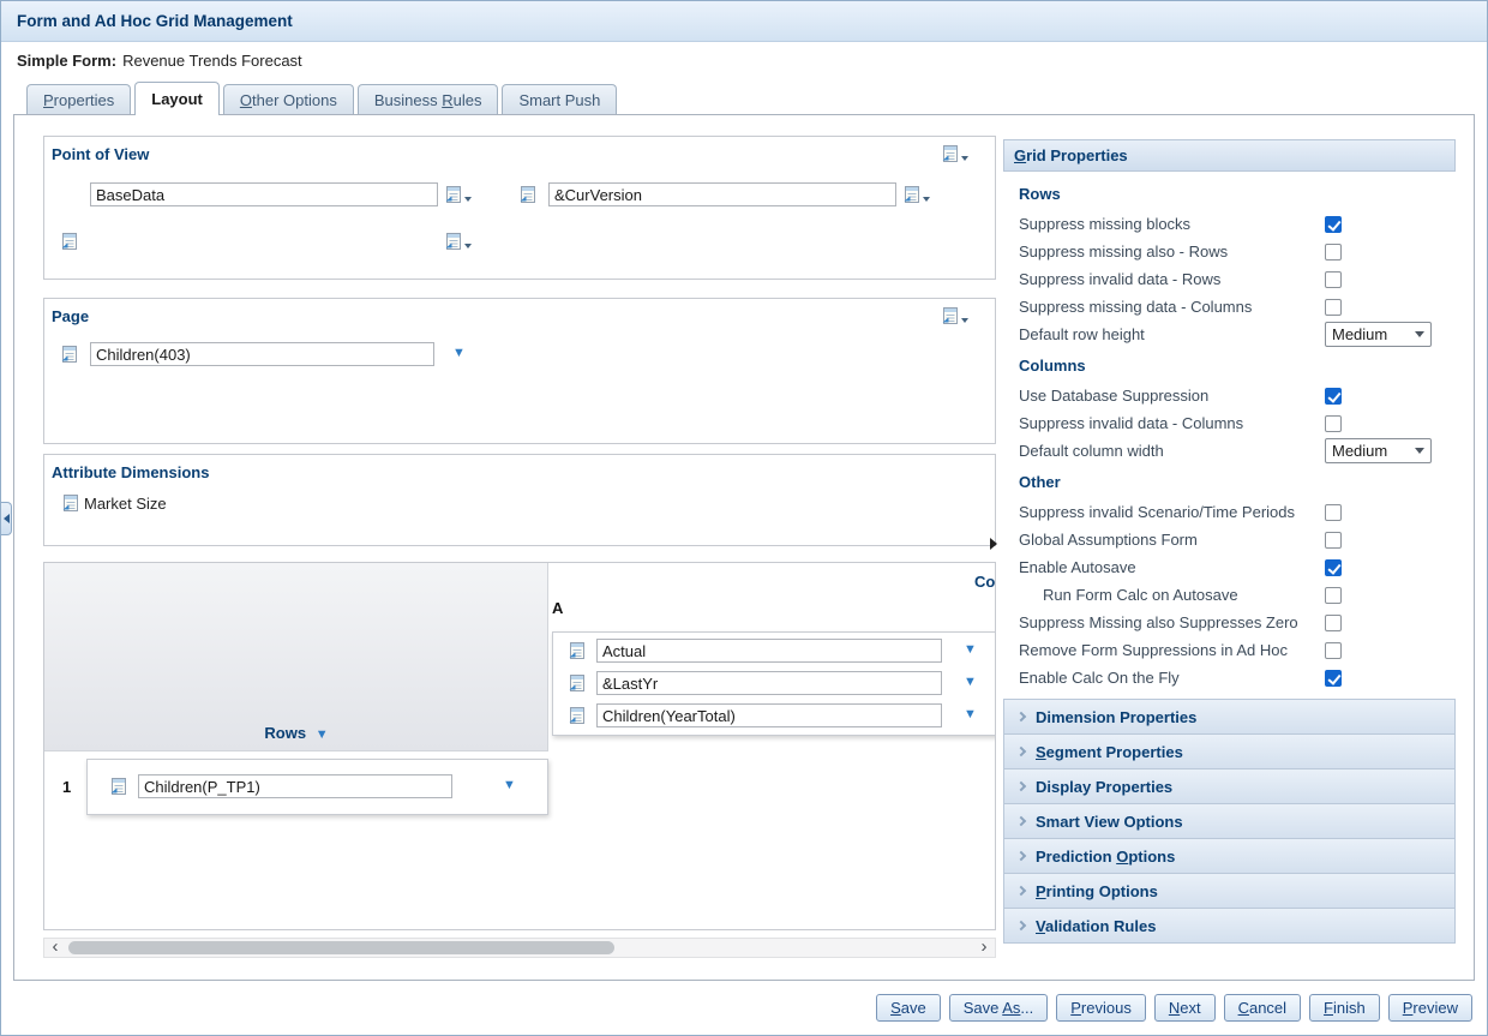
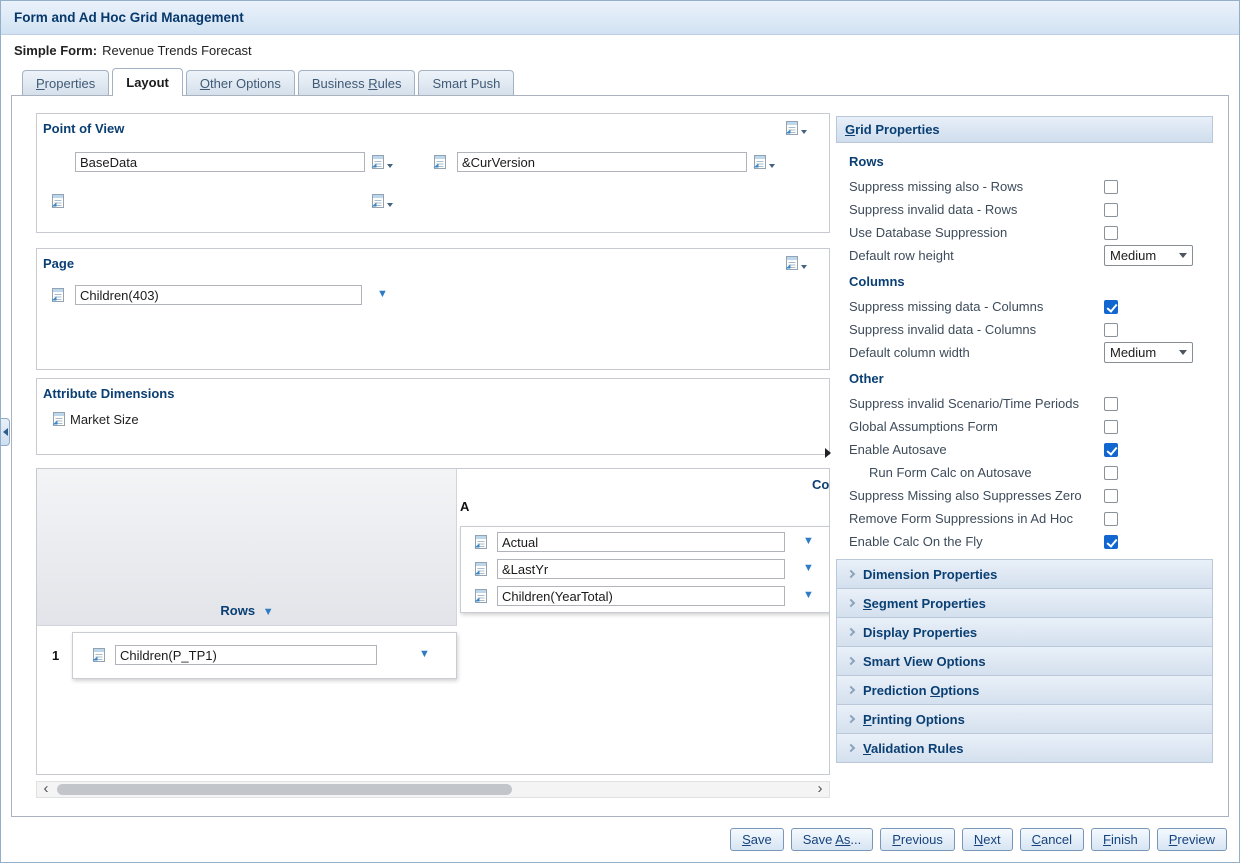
  Form and Ad Hoc Grid Management
  Simple Form:
  Revenue Trends Forecast
  Properties
  Layout
  Other Options
  Business Rules
  Smart Push
  Point of View
  BaseData
  &CurVersion
  Page
  Children(403)
  ▼
  Attribute Dimensions
  Market Size
  Rows ▼
  A
  Actual
  ▼
  &LastYr
  ▼
  Children(YearTotal)
  ▼
  1
  Children(P_TP1)
  ▼
  ‹
  ›
  Grid Properties
  Rows
- Suppress missing blocks
  Suppress missing also - Rows
  Suppress invalid data - Rows
- Suppress missing data - Columns
+ Use Database Suppression
  Default row height
  Medium
  Columns
- Use Database Suppression
+ Suppress missing data - Columns
  Suppress invalid data - Columns
  Default column width
  Medium
  Other
  Suppress invalid Scenario/Time Periods
  Global Assumptions Form
  Enable Autosave
  Run Form Calc on Autosave
  Suppress Missing also Suppresses Zero
  Remove Form Suppressions in Ad Hoc
  Enable Calc On the Fly
  Dimension Properties
  Segment Properties
  Display Properties
  Smart View Options
  Prediction Options
  Printing Options
  Validation Rules
  Save
  Save As...
  Previous
  Next
  Cancel
  Finish
  Preview
